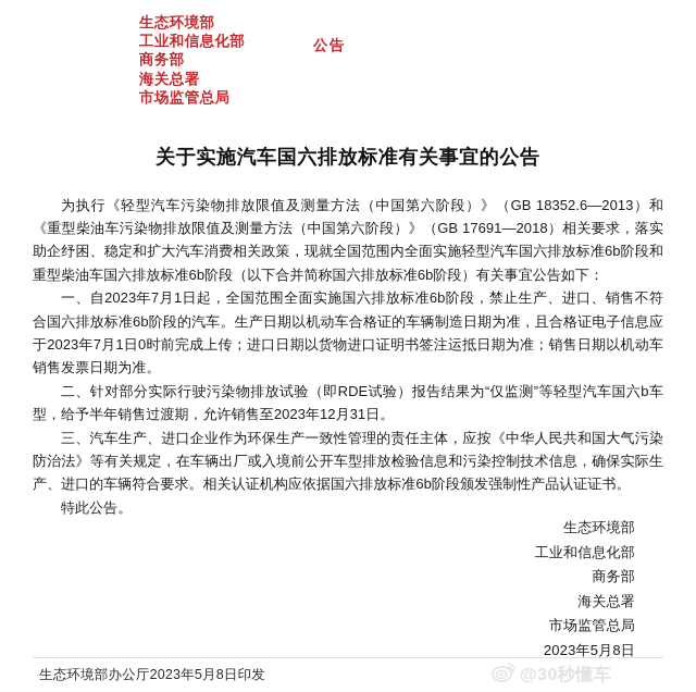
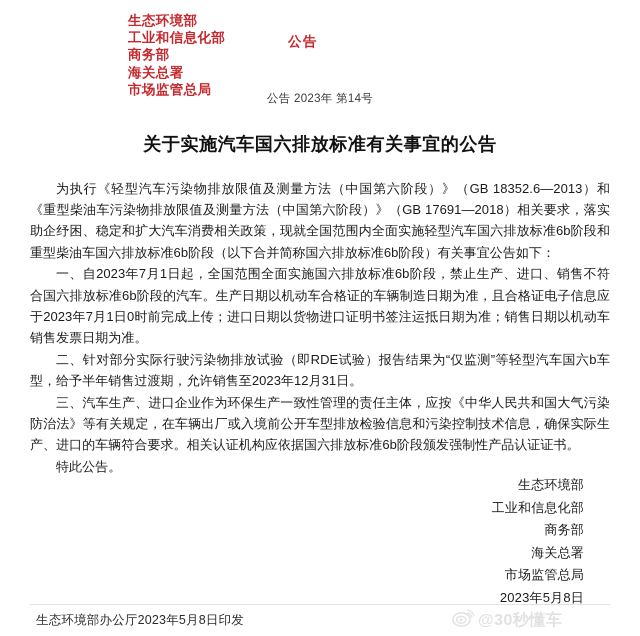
  生态环境部
  工业和信息化部
  商务部
  海关总署
  市场监管总局
  公告
+ 公告 2023年 第14号
  关于实施汽车国六排放标准有关事宜的公告
  为执行《轻型汽车污染物排放限值及测量方法（中国第六阶段）》（GB 18352.6—2013）和《重型柴油车污染物排放限值及测量方法（中国第六阶段）》（GB 17691—2018）相关要求，落实助企纾困、稳定和扩大汽车消费相关政策，现就全国范围内全面实施轻型汽车国六排放标准6b阶段和重型柴油车国六排放标准6b阶段（以下合并简称国六排放标准6b阶段）有关事宜公告如下：
  一、自2023年7月1日起，全国范围全面实施国六排放标准6b阶段，禁止生产、进口、销售不符合国六排放标准6b阶段的汽车。生产日期以机动车合格证的车辆制造日期为准，且合格证电子信息应于2023年7月1日0时前完成上传；进口日期以货物进口证明书签注运抵日期为准；销售日期以机动车销售发票日期为准。
  二、针对部分实际行驶污染物排放试验（即RDE试验）报告结果为“仅监测”等轻型汽车国六b车型，给予半年销售过渡期，允许销售至2023年12月31日。
  三、汽车生产、进口企业作为环保生产一致性管理的责任主体，应按《中华人民共和国大气污染防治法》等有关规定，在车辆出厂或入境前公开车型排放检验信息和污染控制技术信息，确保实际生产、进口的车辆符合要求。相关认证机构应依据国六排放标准6b阶段颁发强制性产品认证证书。
  特此公告。
  生态环境部
  工业和信息化部
  商务部
  海关总署
  市场监管总局
  2023年5月8日
  生态环境部办公厅2023年5月8日印发
  @30秒懂车
